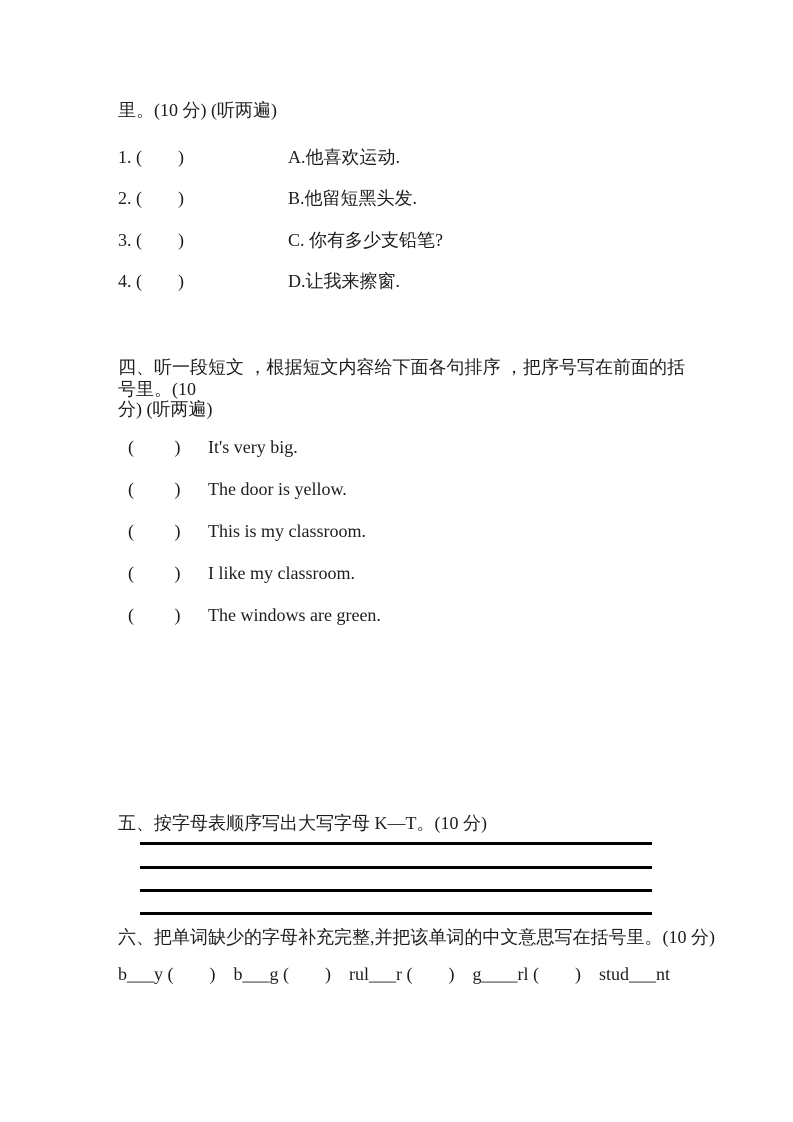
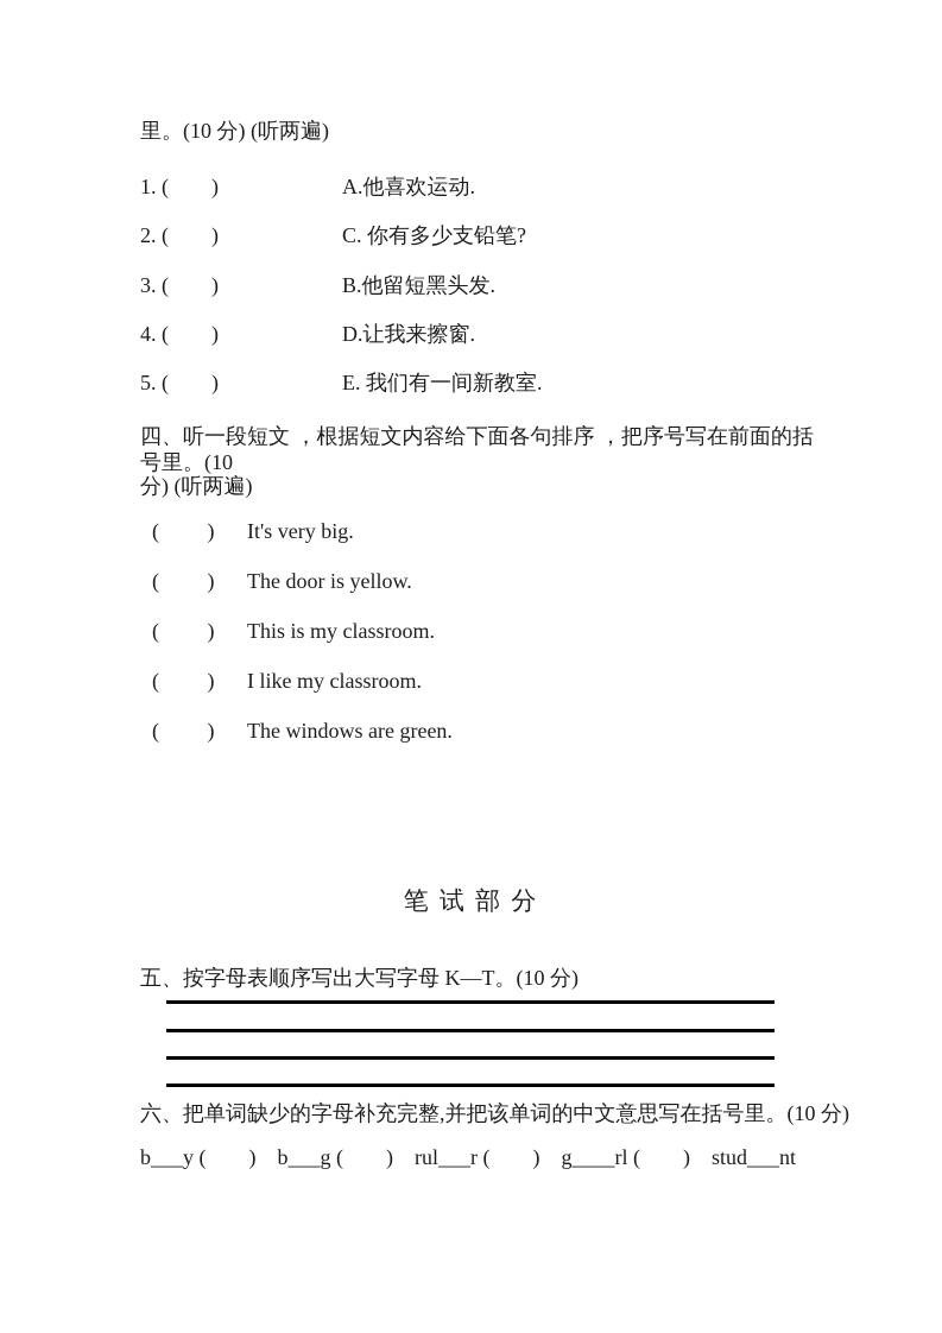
  里。(10 分) (听两遍)
  1. ( )
  A.他喜欢运动.
  2. ( )
- B.他留短黑头发.
+ C. 你有多少支铅笔?
  3. ( )
- C. 你有多少支铅笔?
+ B.他留短黑头发.
  4. ( )
  D.让我来擦窗.
+ 5. ( )
+ E. 我们有一间新教室.
  四、听一段短文 ，根据短文内容给下面各句排序 ，把序号写在前面的括号里。(10
  分) (听两遍)
  ( )
  It's very big.
  ( )
  The door is yellow.
  ( )
  This is my classroom.
  ( )
  I like my classroom.
  ( )
  The windows are green.
+ 笔 试 部 分
  五、按字母表顺序写出大写字母 K—T。(10 分)
  六、把单词缺少的字母补充完整,并把该单词的中文意思写在括号里。(10 分)
  b___y ( ) b___g ( ) rul___r ( ) g____rl ( ) stud___nt
